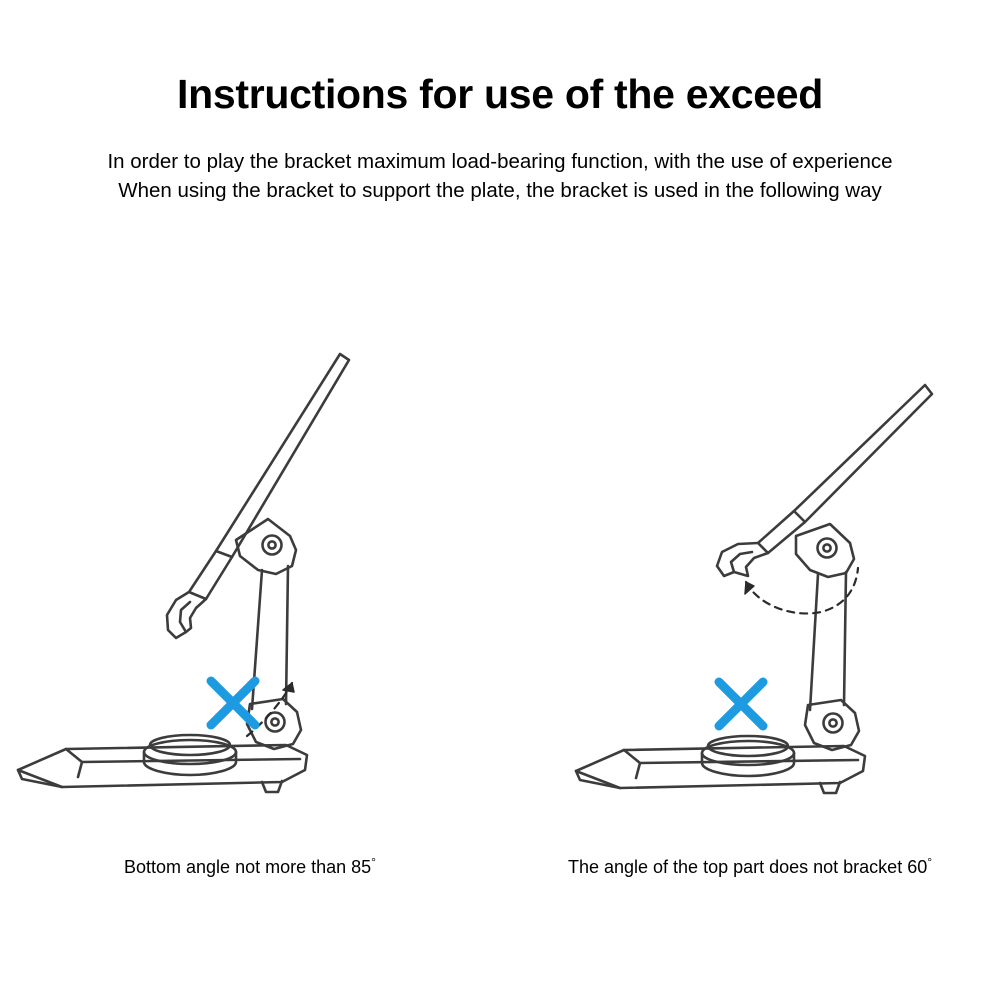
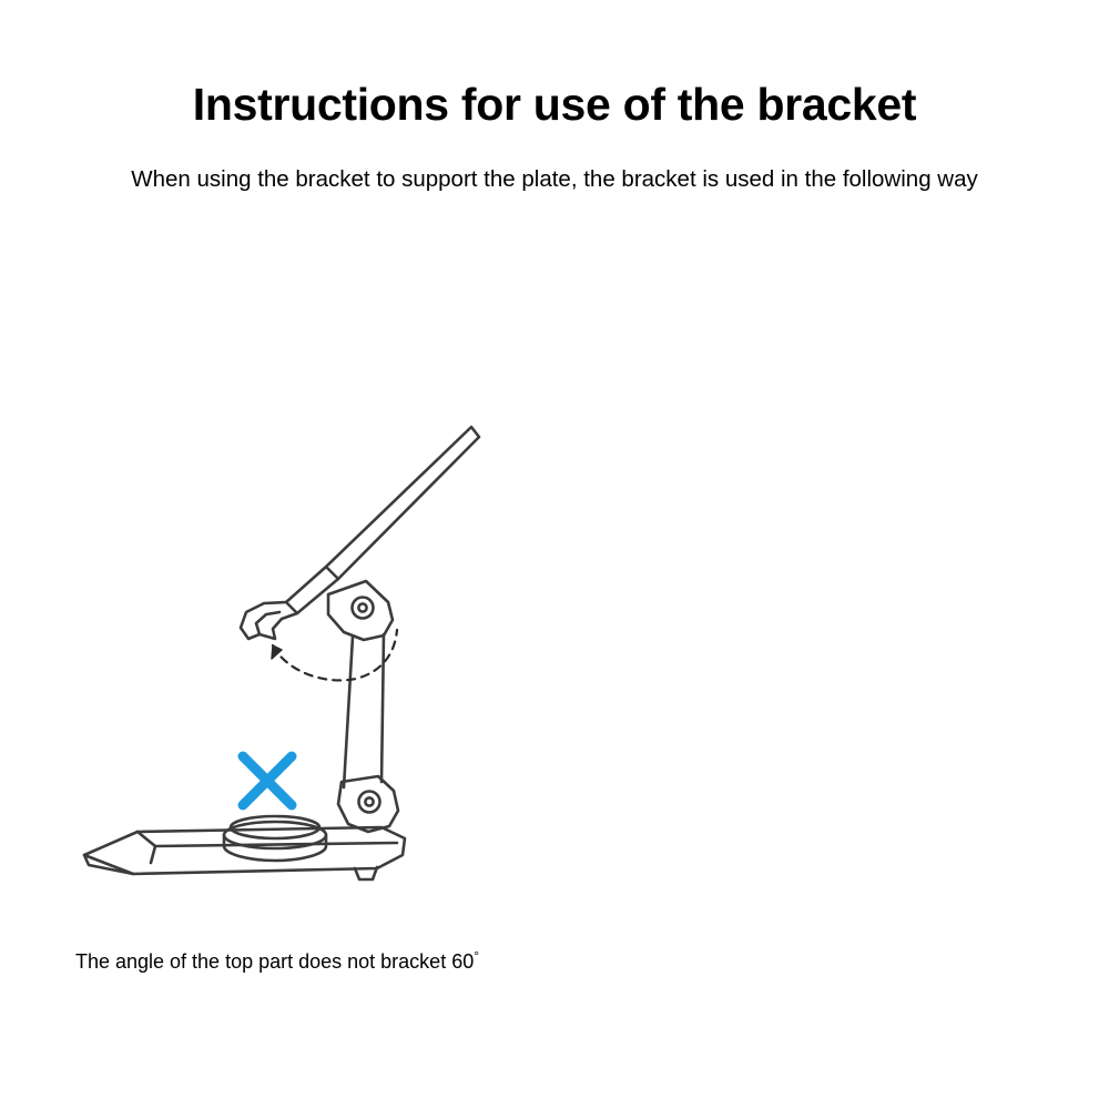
- Instructions for use of the exceed
+ Instructions for use of the bracket
- In order to play the bracket maximum load-bearing function, with the use of experience
  When using the bracket to support the plate, the bracket is used in the following way
- Bottom angle not more than 85°
  The angle of the top part does not bracket 60°
